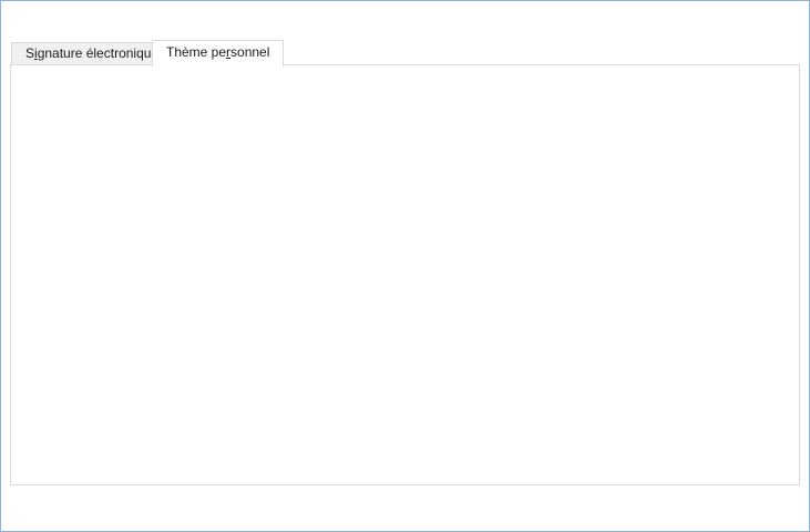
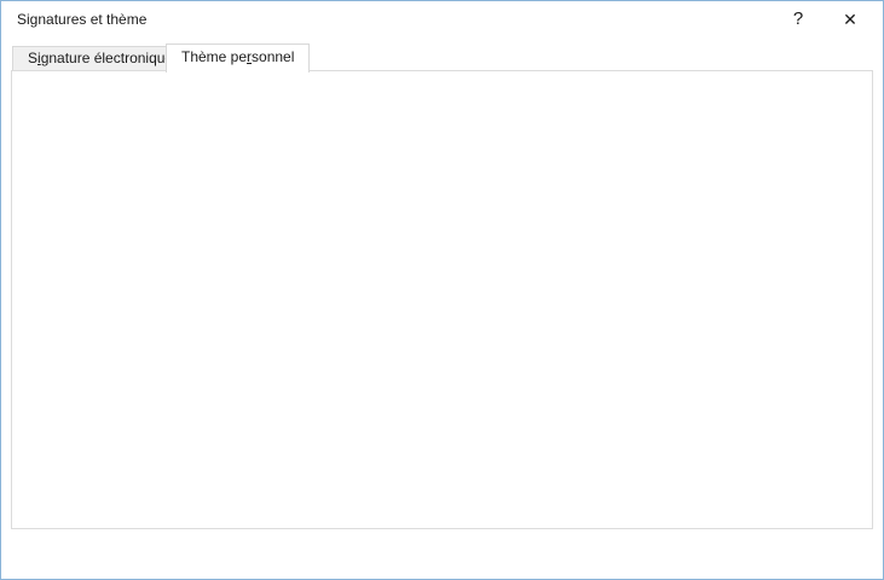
+ Signatures et thème
+ ?
+ ✕
  Signature électroniqu
  Thème personnel
